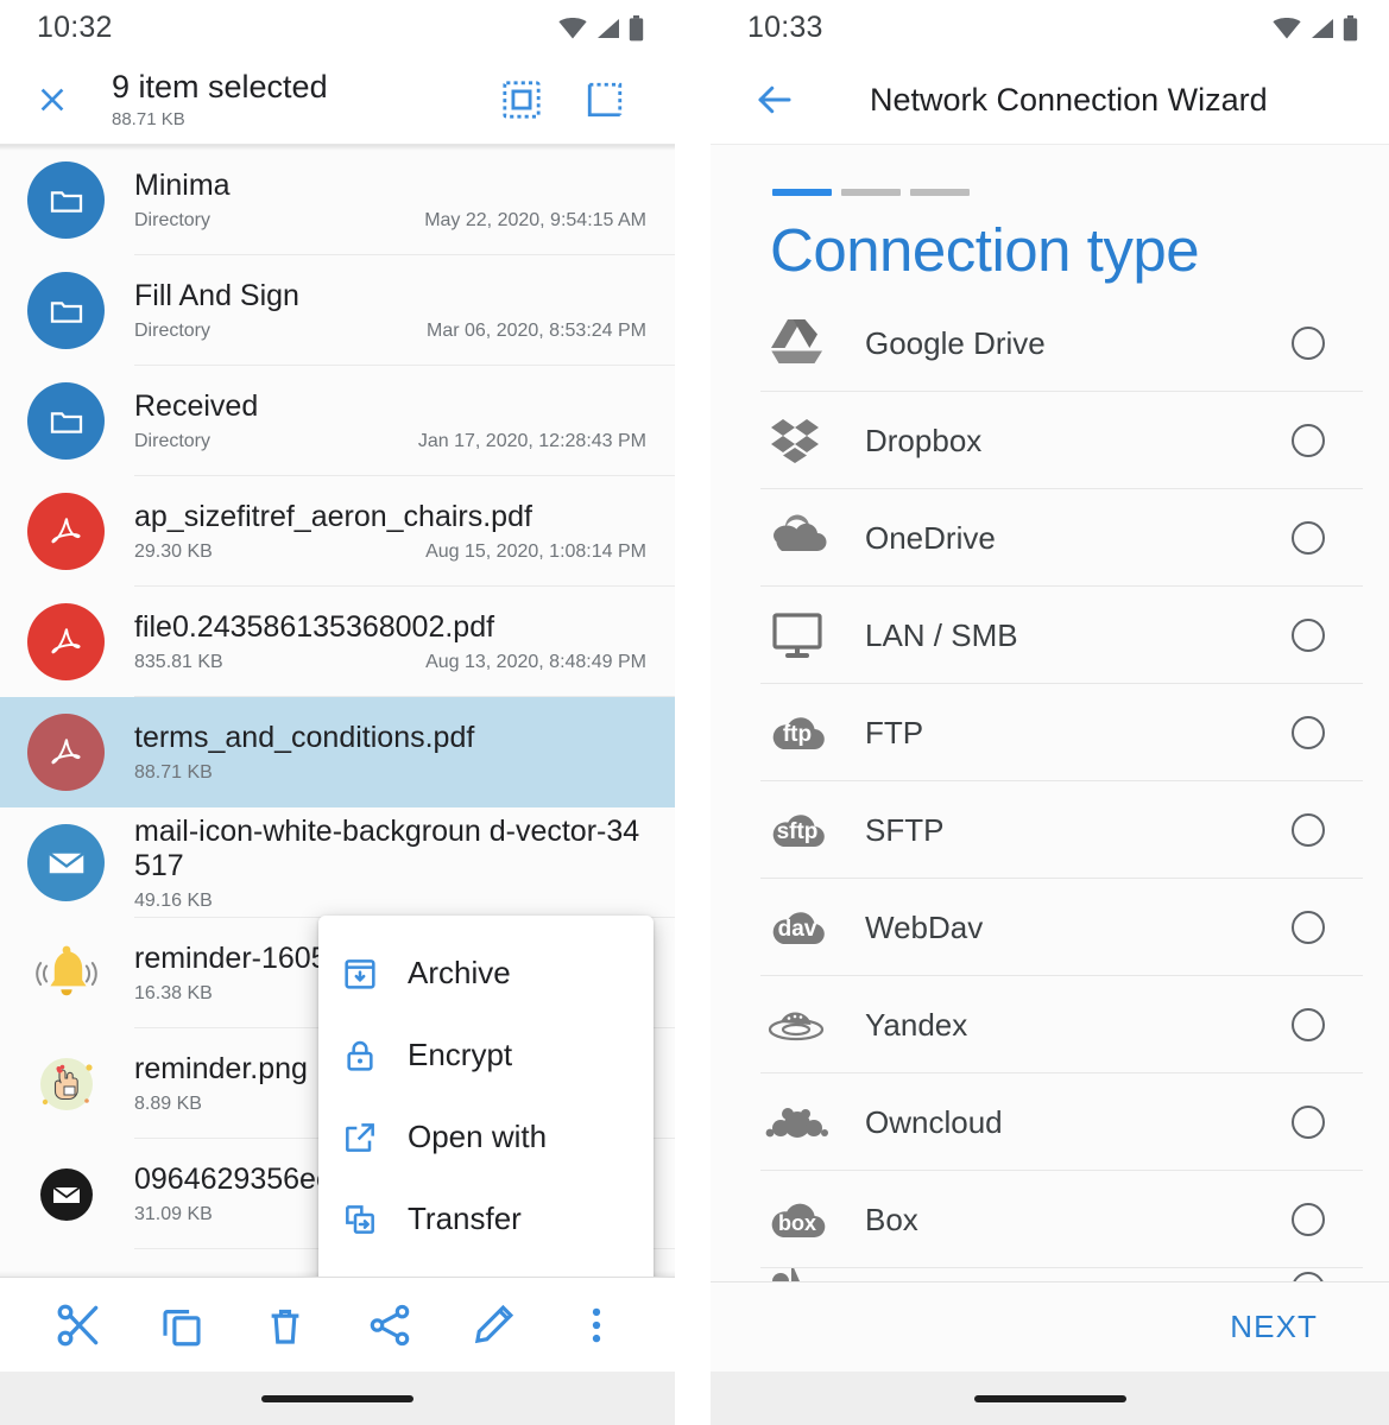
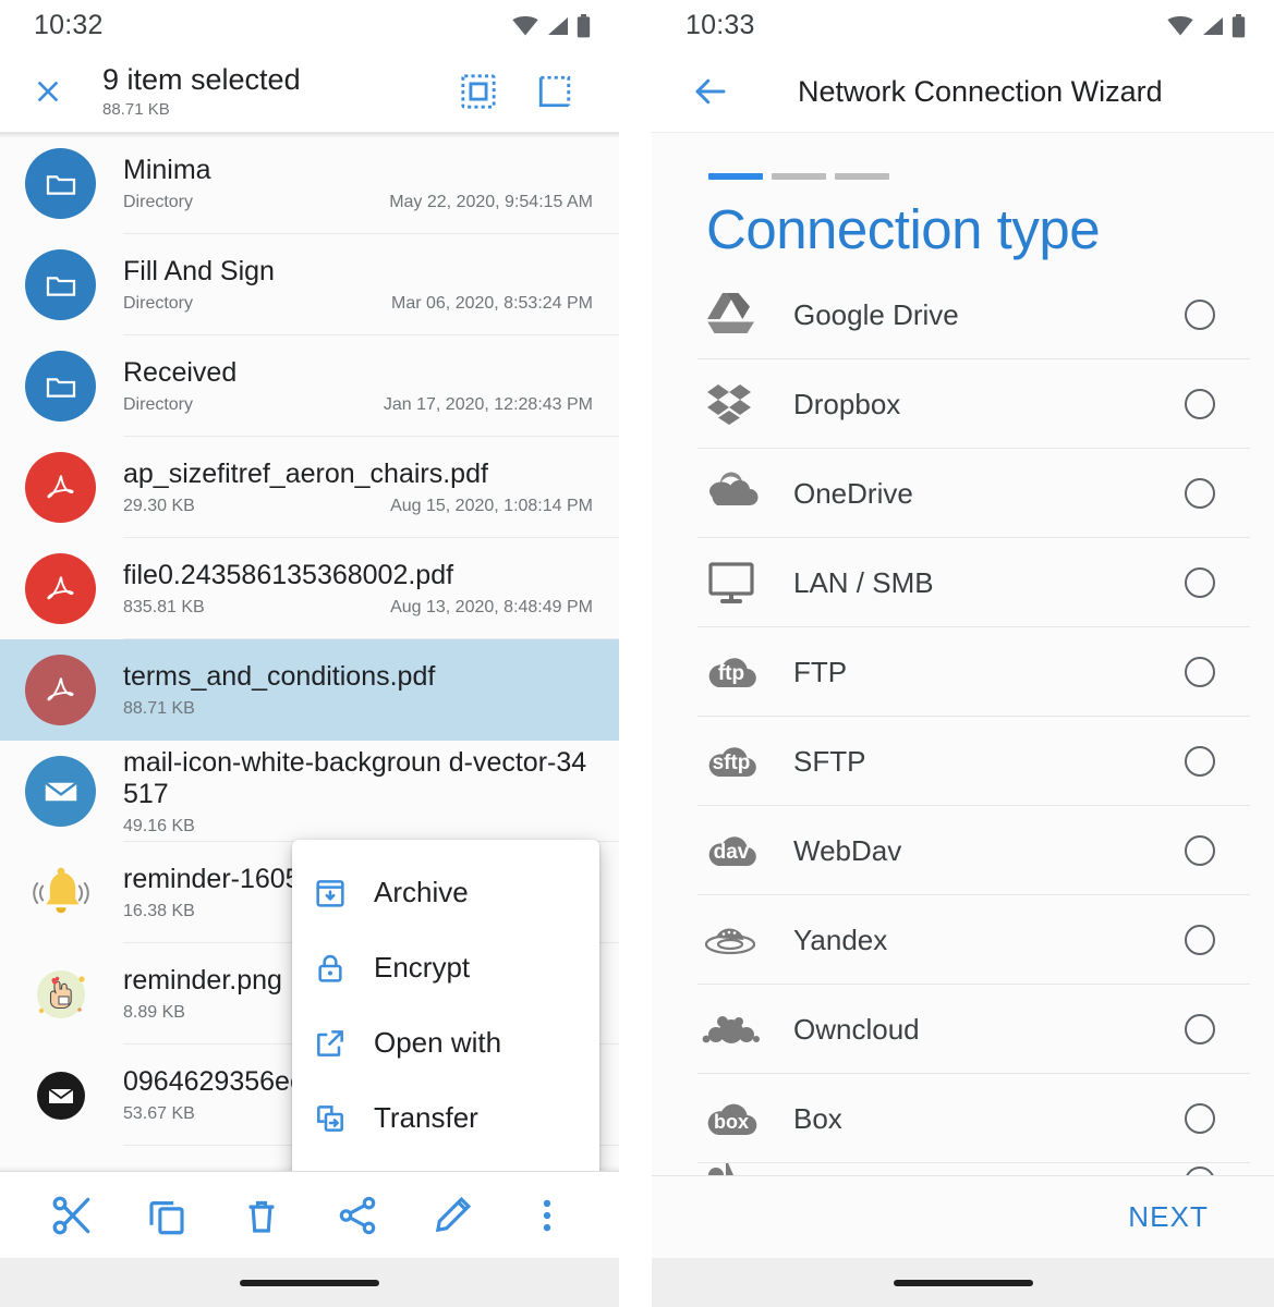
  10:32
  9 item selected
  88.71 KB
  Minima
  Directory
  May 22, 2020, 9:54:15 AM
  Fill And Sign
  Directory
  Mar 06, 2020, 8:53:24 PM
  Received
  Directory
  Jan 17, 2020, 12:28:43 PM
  ap_sizefitref_aeron_chairs.pdf
  29.30 KB
  Aug 15, 2020, 1:08:14 PM
  file0.243586135368002.pdf
  835.81 KB
  Aug 13, 2020, 8:48:49 PM
  terms_and_conditions.pdf
  88.71 KB
  mail-icon-white-backgroun d-vector-34517
  49.16 KB
  reminder-160
  16.38 KB
  reminder.png
  8.89 KB
- 31.09 KB
+ 53.67 KB
  Archive
  Encrypt
  Open with
  Transfer
  10:33
  Network Connection Wizard
  Connection type
  Google Drive
  Dropbox
  OneDrive
  LAN / SMB
  ftp
  FTP
  sftp
  SFTP
  dav
  WebDav
  Yandex
  Owncloud
  box
  Box
  NEXT
